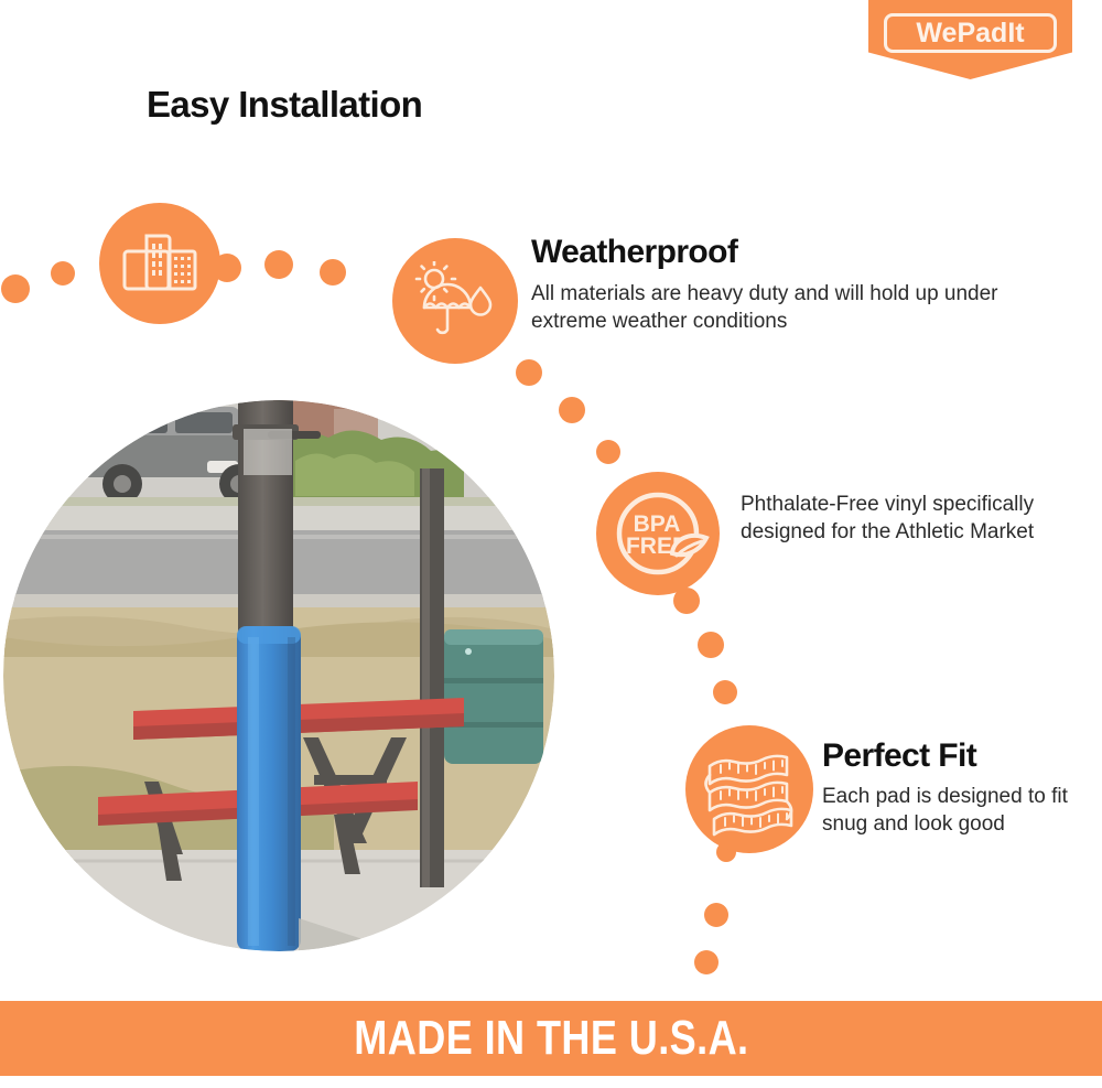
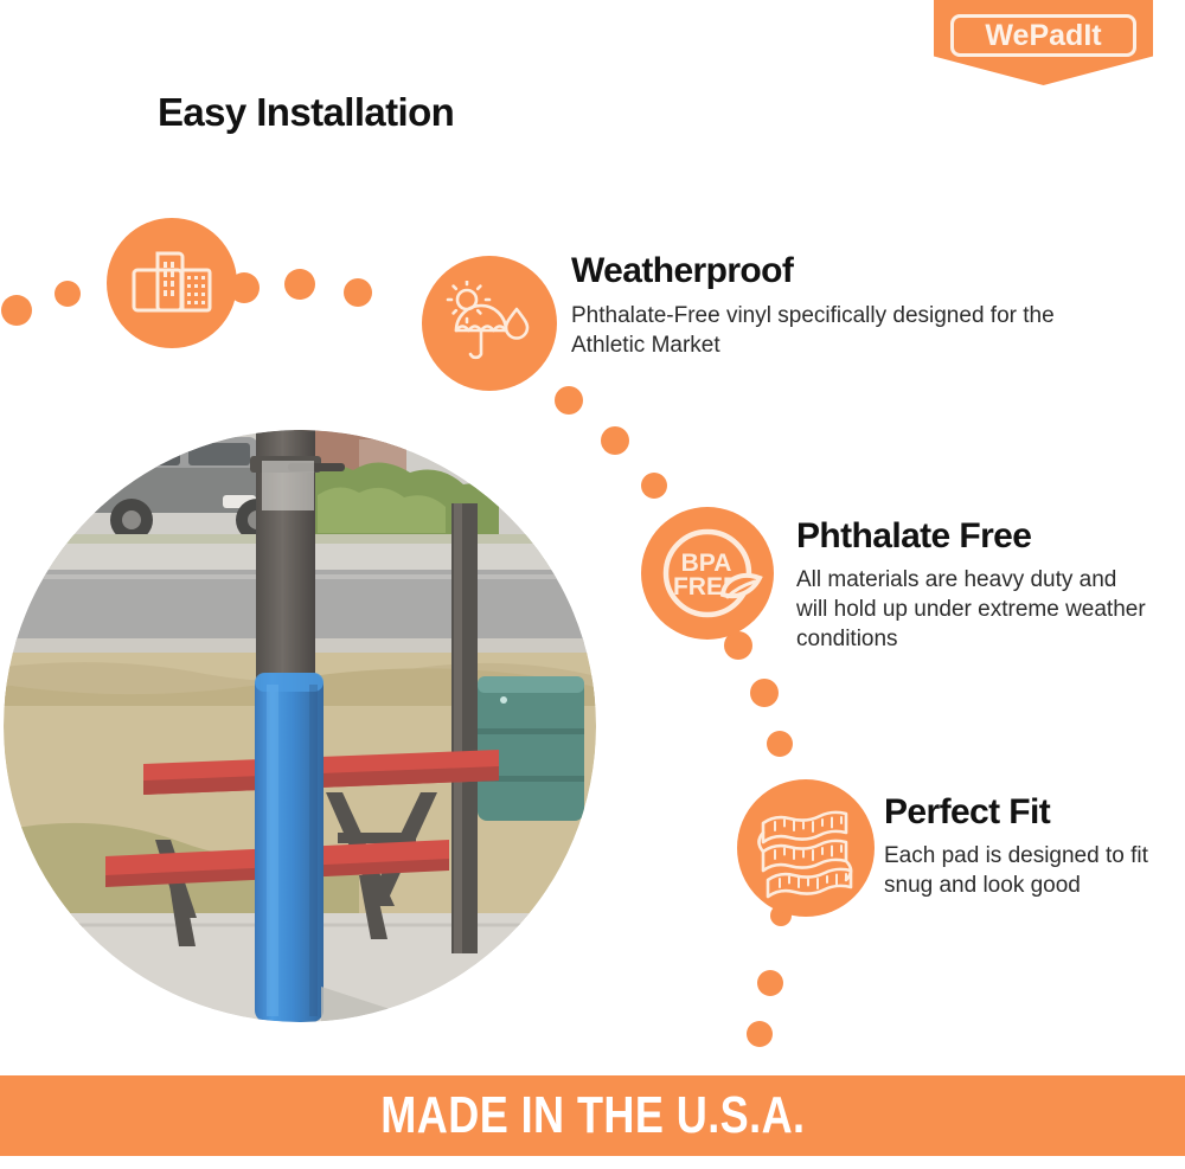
  WePadIt
  Easy Installation
  Weatherproof
- All materials are heavy duty and will hold up under extreme weather conditions
+ Phthalate-Free vinyl specifically designed for the Athletic Market
+ Phthalate Free
- Phthalate-Free vinyl specifically designed for the Athletic Market
+ All materials are heavy duty and will hold up under extreme weather conditions
  BPA
  FRE
  Perfect Fit
  Each pad is designed to fit snug and look good
  MADE IN THE U.S.A.
